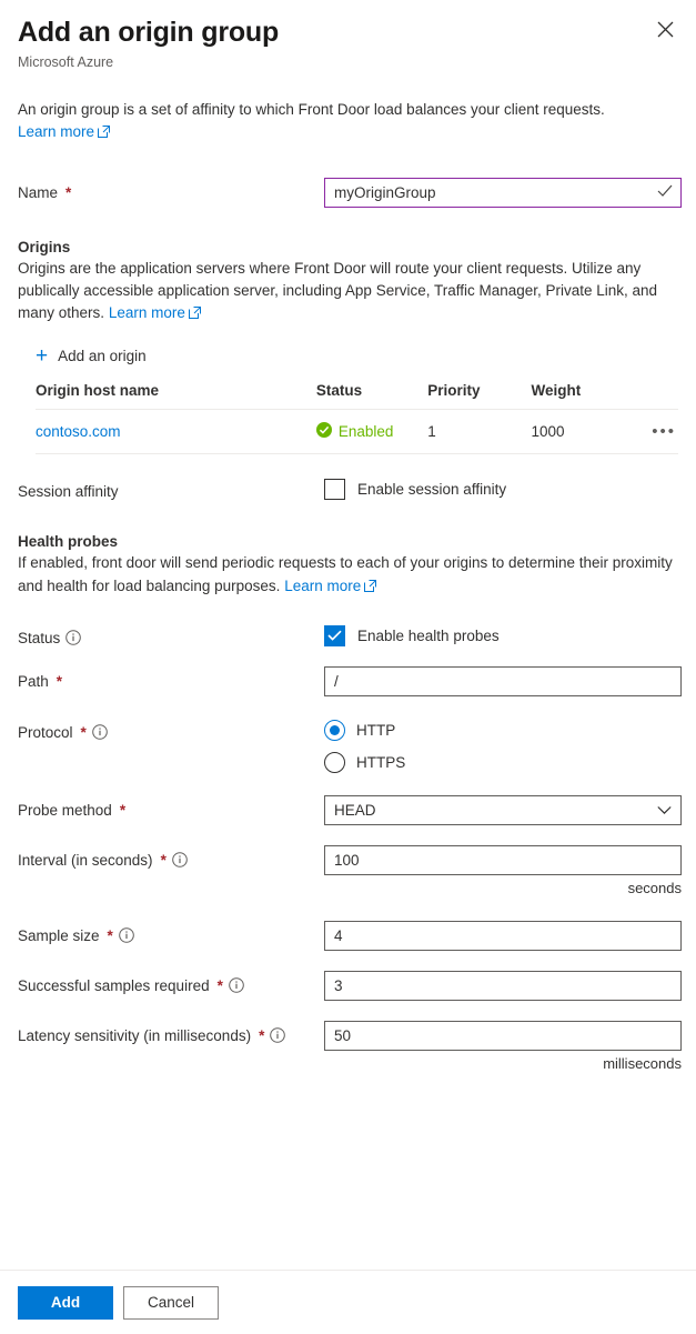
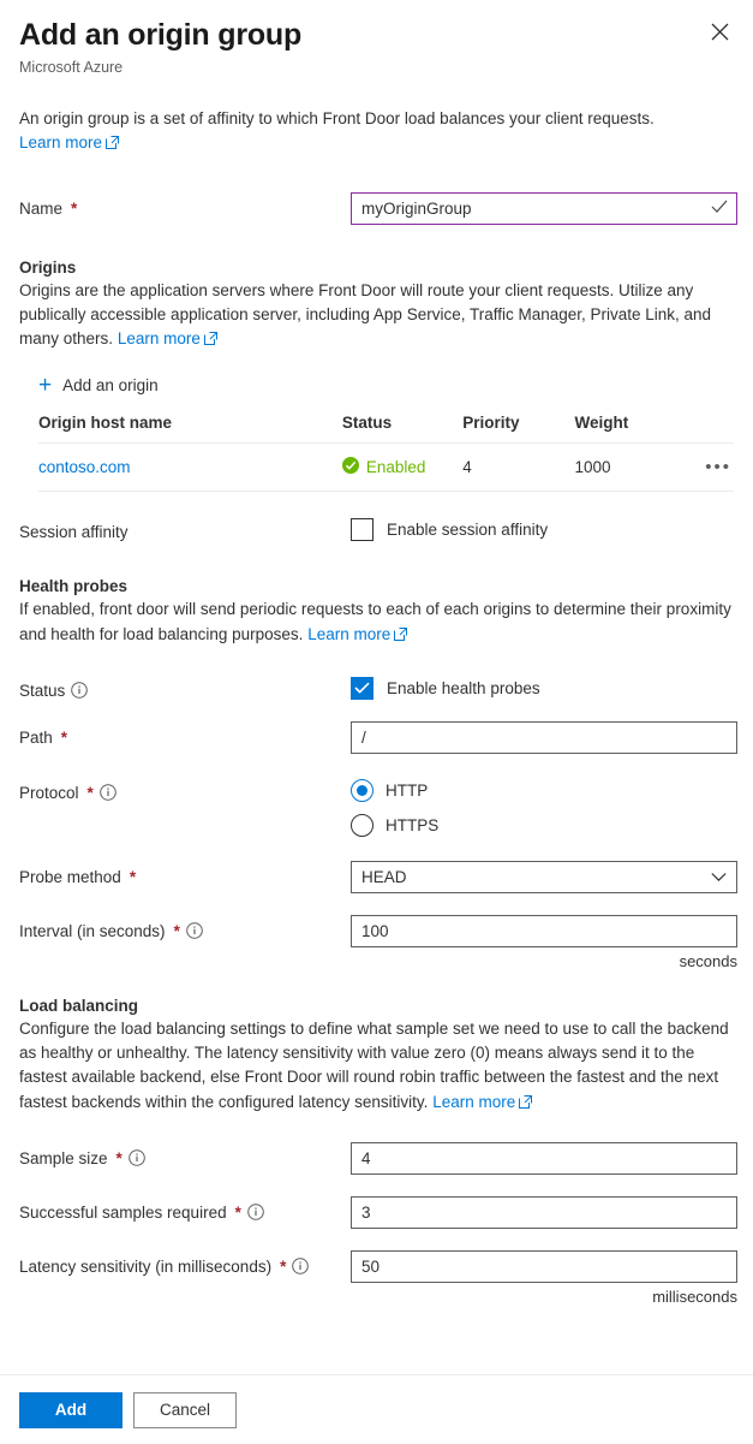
  Add an origin group
  Microsoft Azure
  An origin group is a set of affinity to which Front Door load balances your client requests.
  Learn more
  Name
  *
  myOriginGroup
  Origins
  Origins are the application servers where Front Door will route your client requests. Utilize any publically accessible application server, including App Service, Traffic Manager, Private Link, and many others. Learn more
  +
  Add an origin
  Origin host name	Status	Priority	Weight
- contoso.com	Enabled	1	1000	•••
+ contoso.com	Enabled	4	1000	•••
  Session affinity
  Enable session affinity
  Health probes
- If enabled, front door will send periodic requests to each of your origins to determine their proximity and health for load balancing purposes. Learn more
+ If enabled, front door will send periodic requests to each of each origins to determine their proximity and health for load balancing purposes. Learn more
  Status
  Enable health probes
  Path
  *
  /
  Protocol
  *
  HTTP
  HTTPS
  Probe method
  *
  HEAD
  Interval (in seconds)
  *
  100
  seconds
+ Load balancing
+ Configure the load balancing settings to define what sample set we need to use to call the backend as healthy or unhealthy. The latency sensitivity with value zero (0) means always send it to the fastest available backend, else Front Door will round robin traffic between the fastest and the next fastest backends within the configured latency sensitivity. Learn more
  Sample size
  *
  4
  Successful samples required
  *
  3
  Latency sensitivity (in milliseconds)
  *
  50
  milliseconds
  Add
  Cancel
